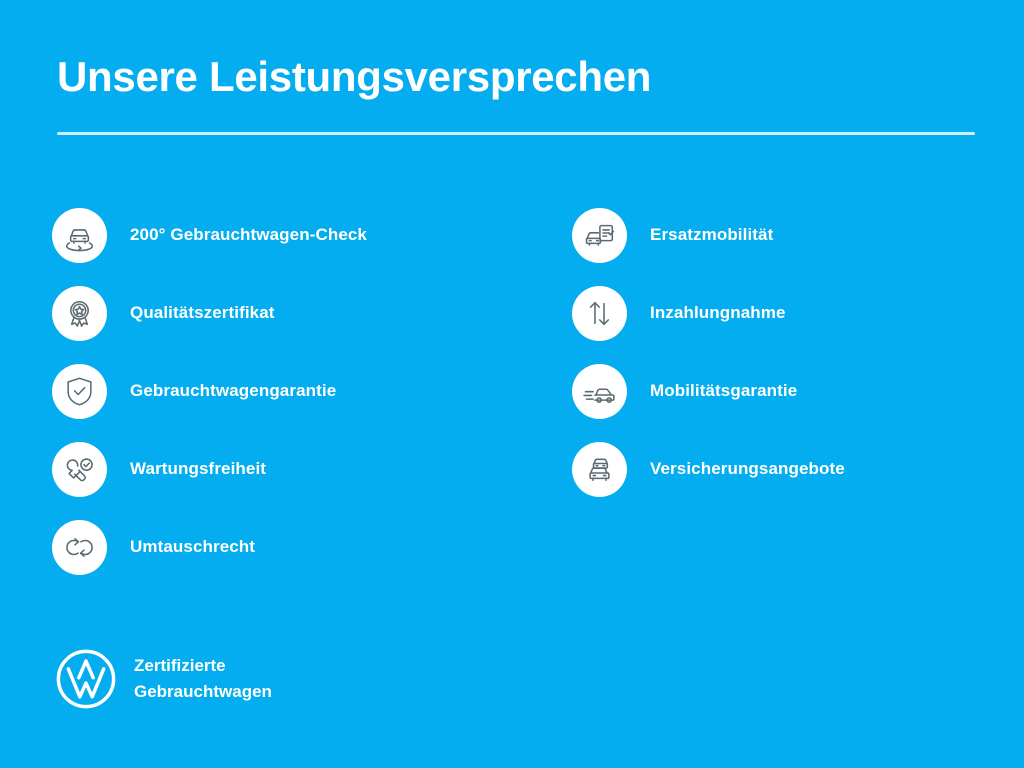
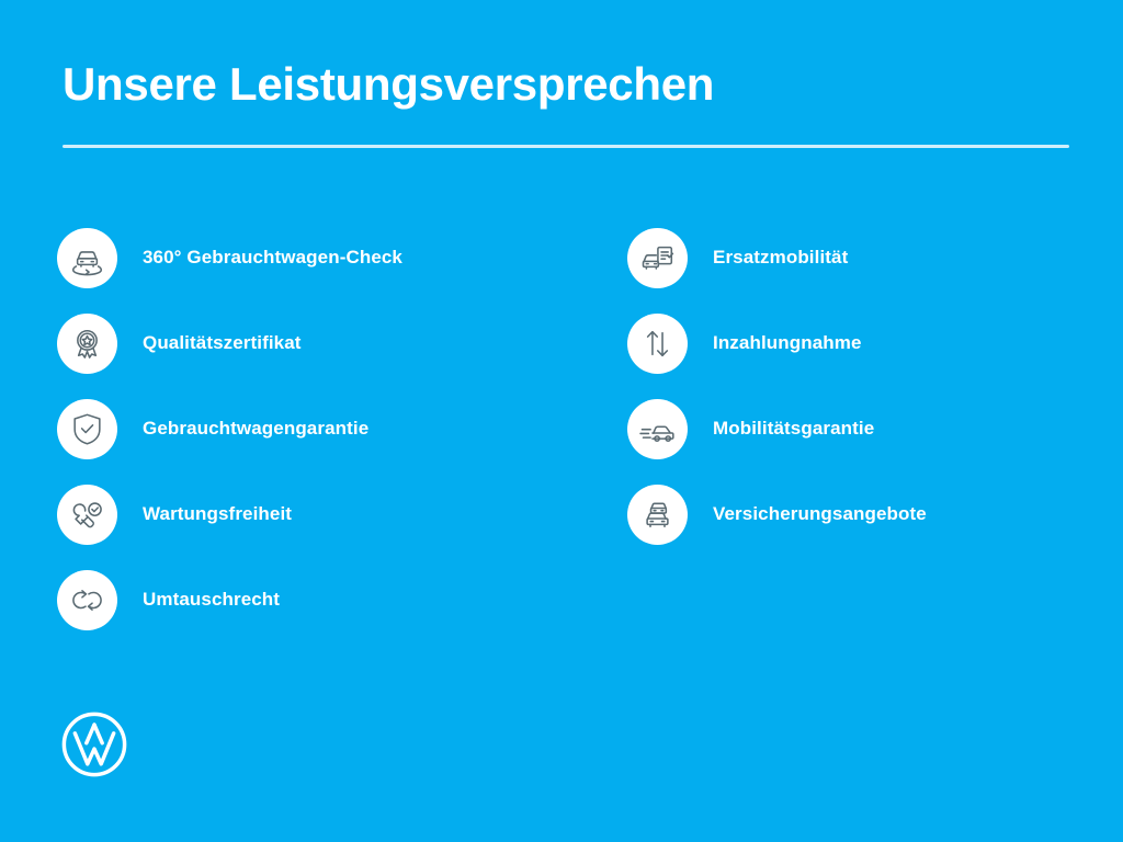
  Unsere Leistungsversprechen
- 200° Gebrauchtwagen-Check
+ 360° Gebrauchtwagen-Check
  Qualitätszertifikat
  Gebrauchtwagengarantie
  Wartungsfreiheit
  Umtauschrecht
  Ersatzmobilität
  Inzahlungnahme
  Mobilitätsgarantie
  Versicherungsangebote
- Zertifizierte
- Gebrauchtwagen
